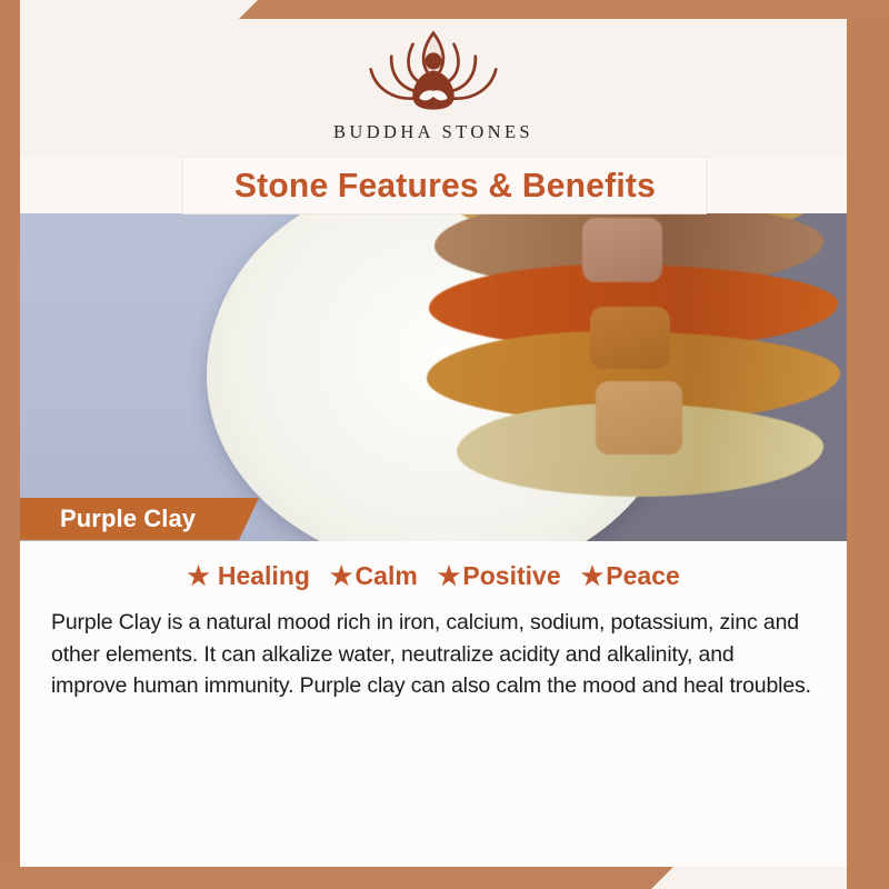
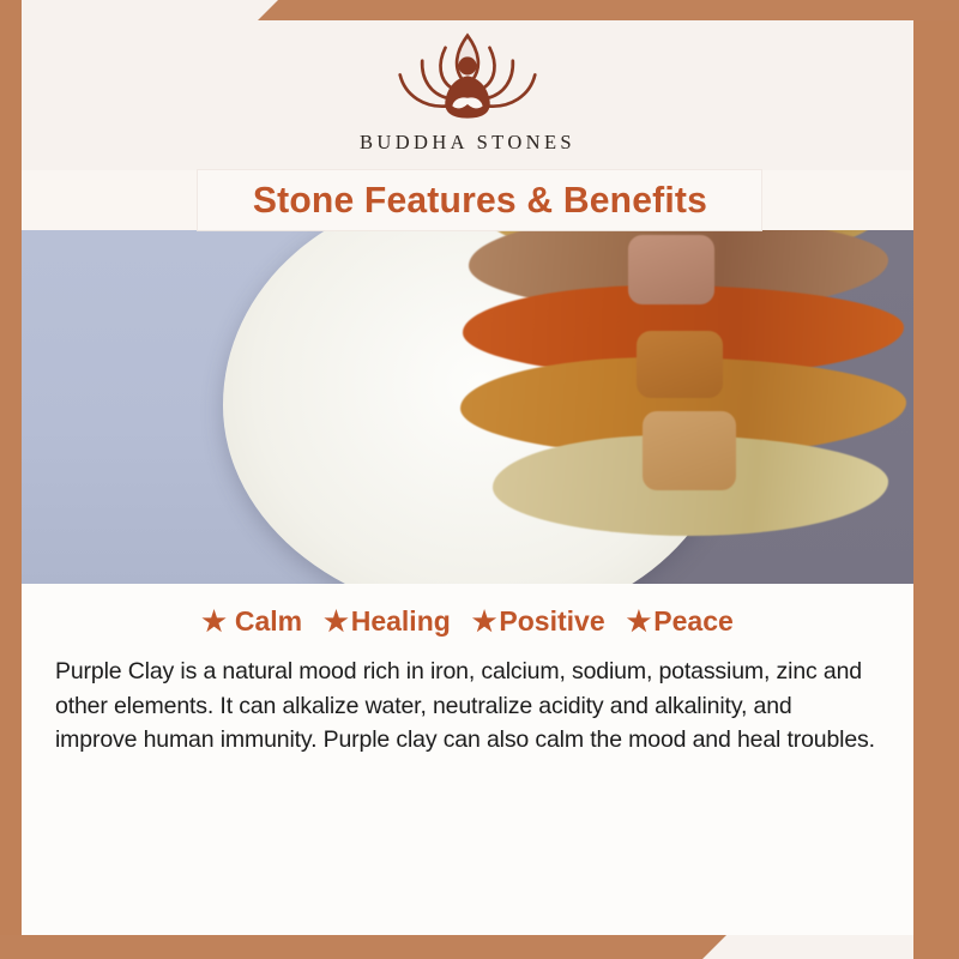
  BUDDHA STONES
  Stone Features & Benefits
- Purple Clay
  ★
- Healing
+ Calm
  ★
- Calm
+ Healing
  ★
  Positive
  ★
  Peace
  Purple Clay is a natural mood rich in iron, calcium, sodium, potassium, zinc and other elements. It can alkalize water, neutralize acidity and alkalinity, and improve human immunity. Purple clay can also calm the mood and heal troubles.
